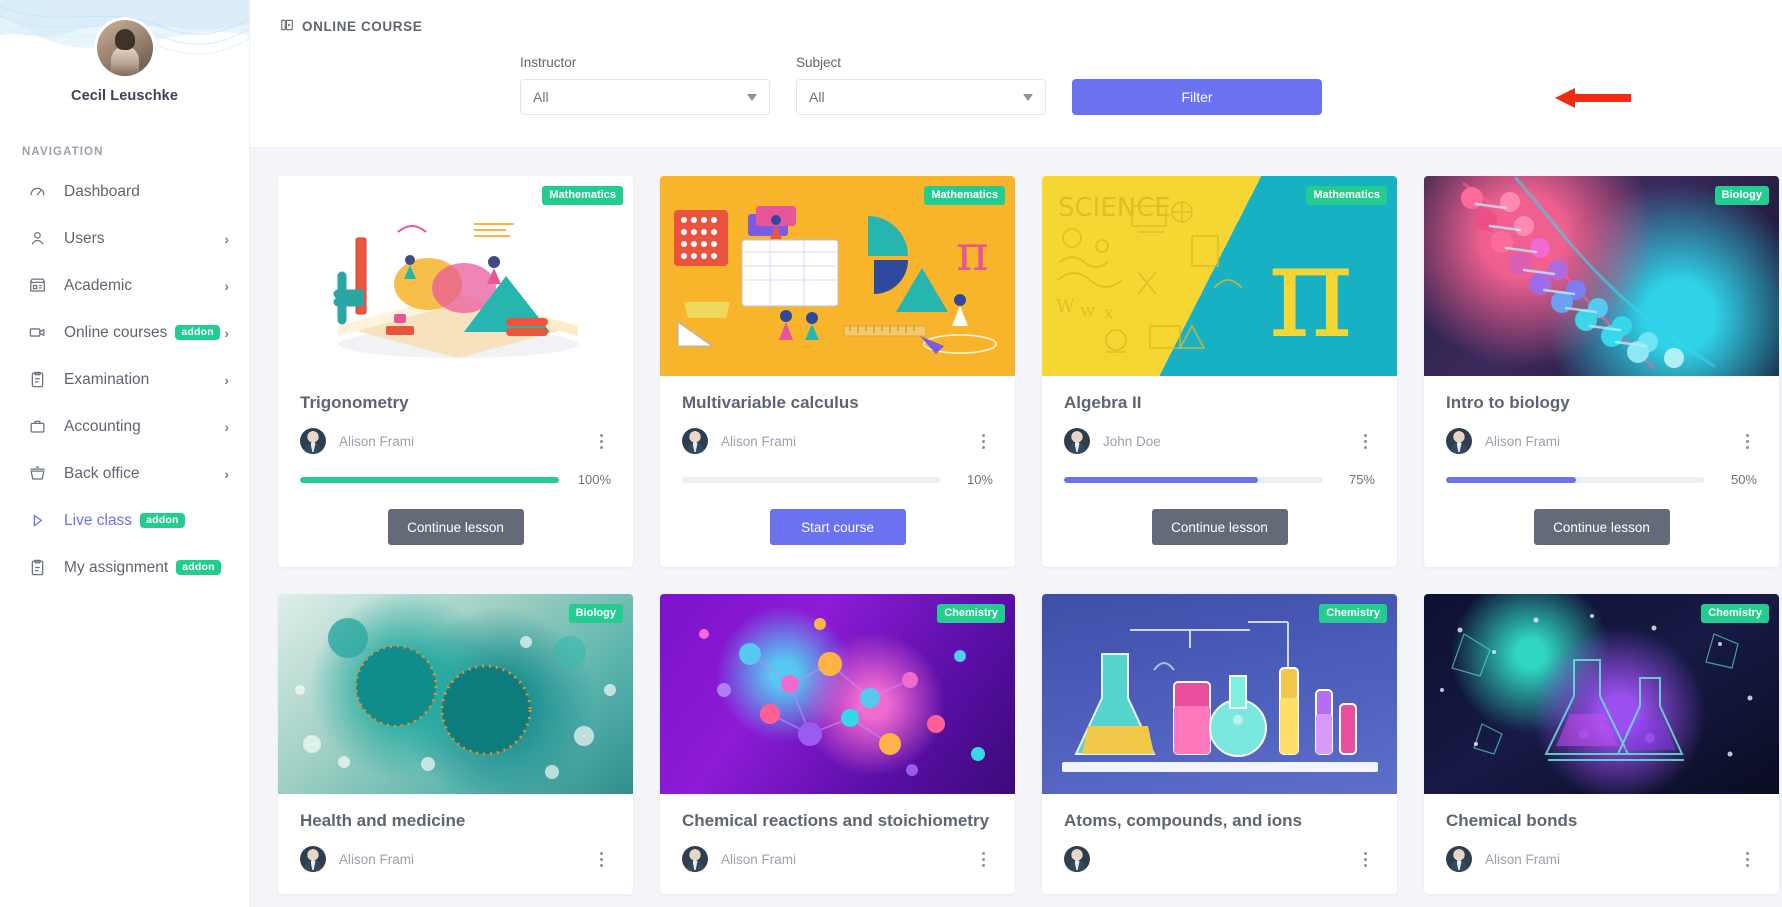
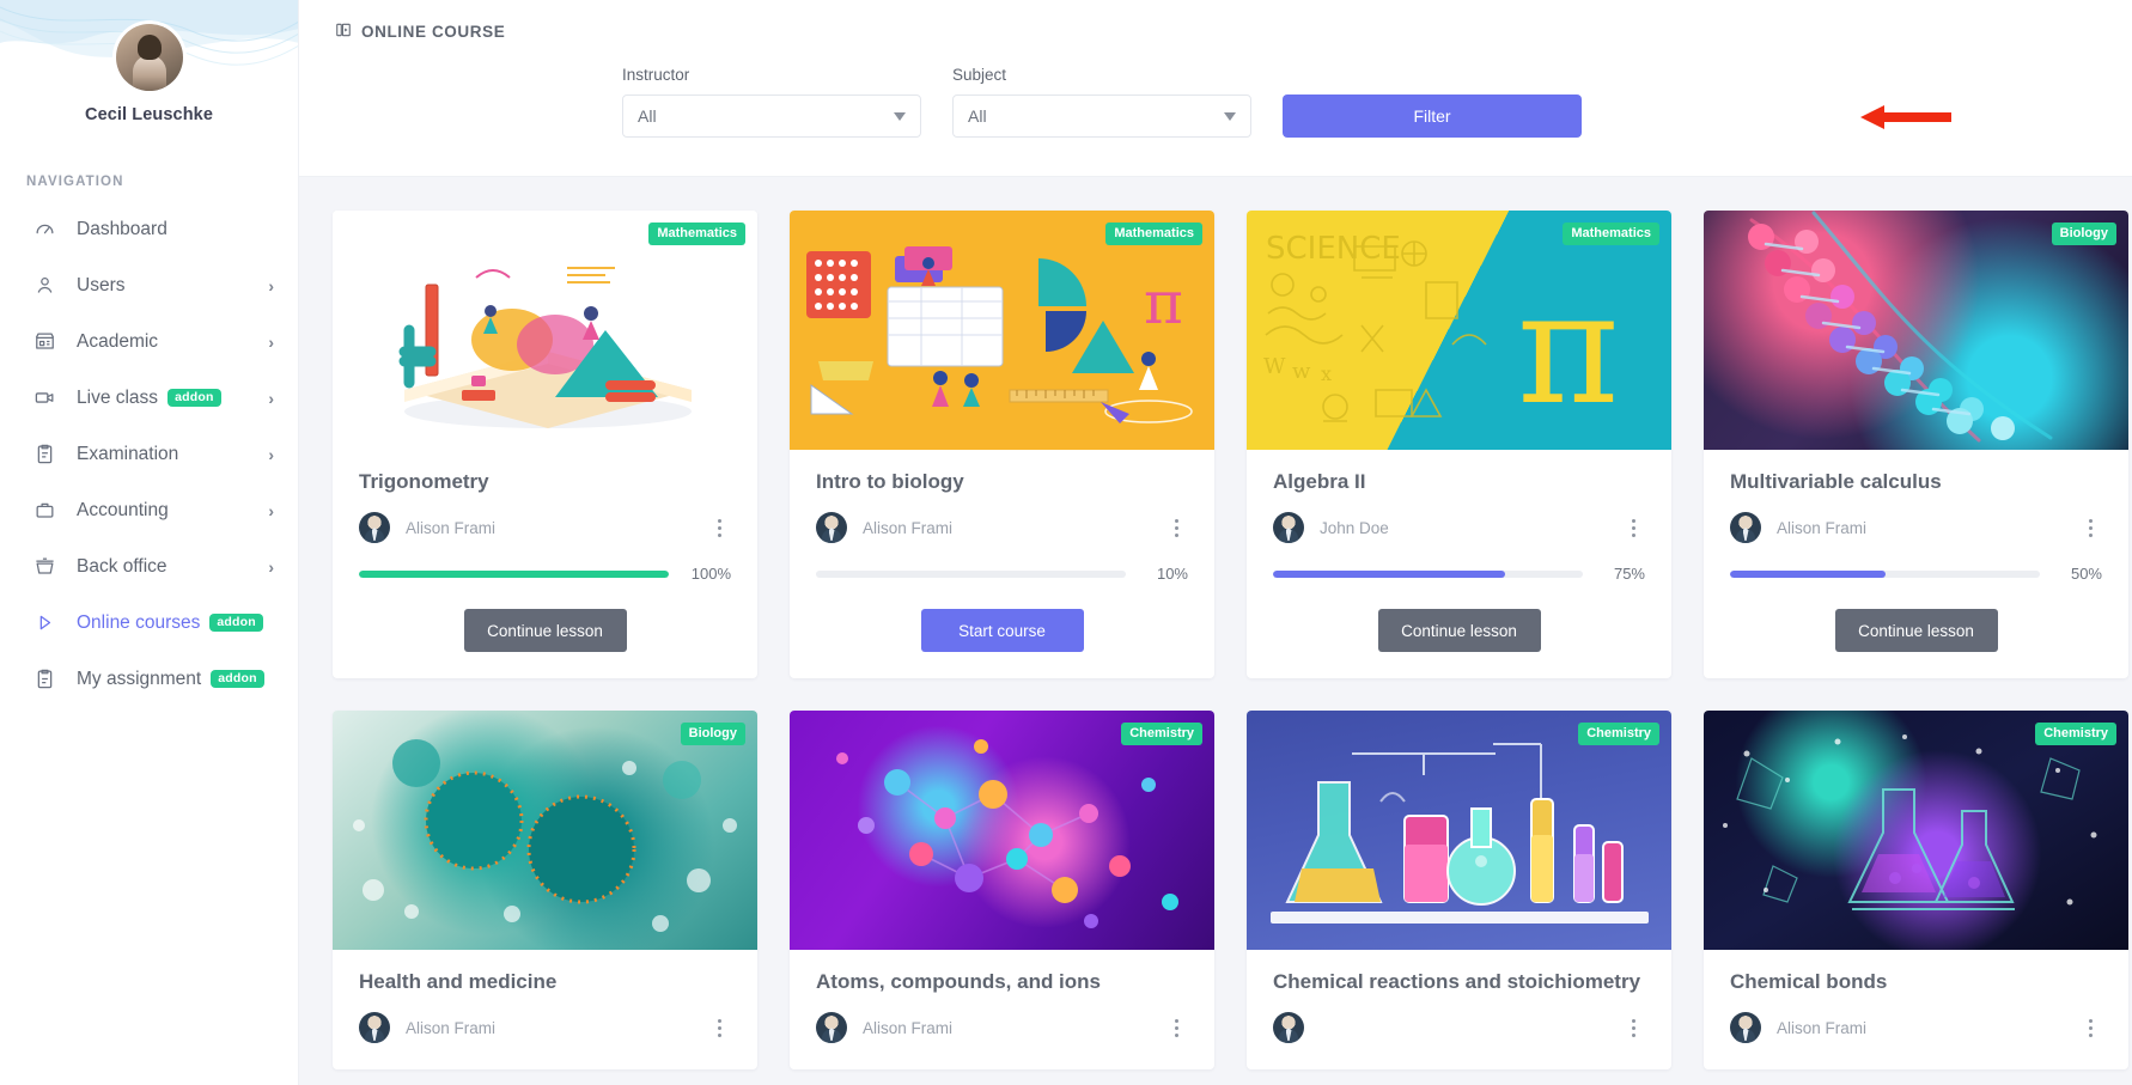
  Cecil Leuschke
  NAVIGATION
  Dashboard
  Users
  ›
  Academic
  ›
- Online courses
+ Live class
  addon
  ›
  Examination
  ›
  Accounting
  ›
  Back office
  ›
- Live class
+ Online courses
  addon
  My assignment
  addon
  ONLINE COURSE
  Instructor
  All
  Subject
  All
  Filter
  Mathematics
  Trigonometry
  Alison Frami
  100%
  Continue lesson
  Mathematics
  π
- Multivariable calculus
+ Intro to biology
  Alison Frami
  10%
  Start course
  Mathematics
  SCIENCE
  W
  w
  x
  π
  Algebra II
  John Doe
  75%
  Continue lesson
  Biology
- Intro to biology
+ Multivariable calculus
  Alison Frami
  50%
  Continue lesson
  Biology
  Health and medicine
  Alison Frami
  Chemistry
- Chemical reactions and stoichiometry
+ Atoms, compounds, and ions
  Alison Frami
  Chemistry
- Atoms, compounds, and ions
+ Chemical reactions and stoichiometry
  Chemistry
  Chemical bonds
  Alison Frami
